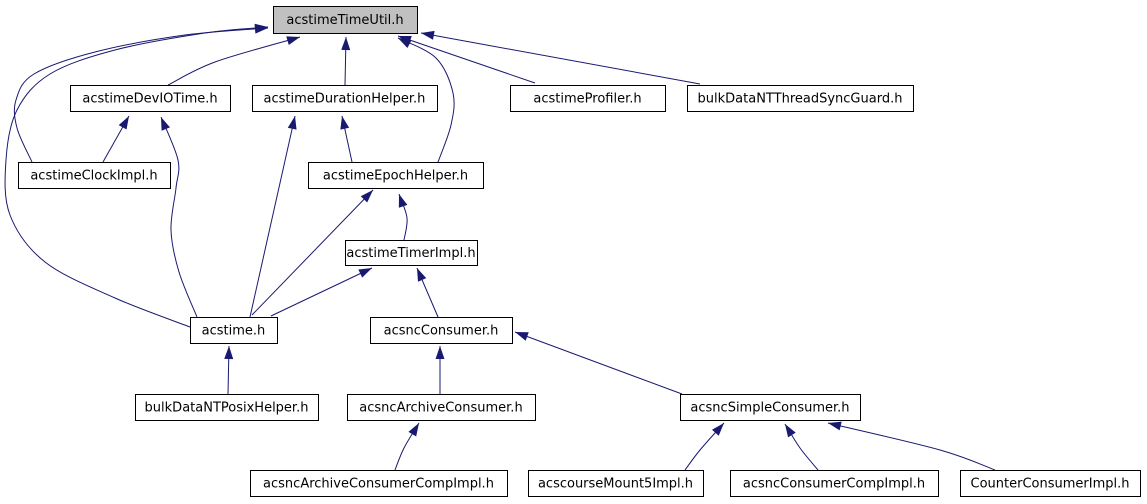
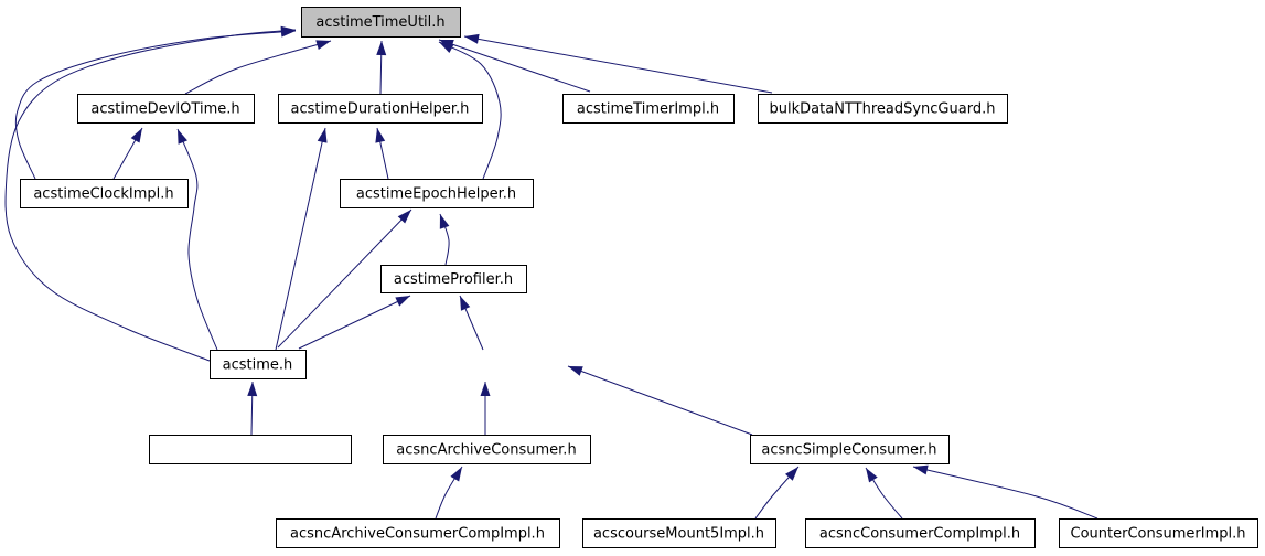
  acstimeTimeUtil.h
  acstimeDevIOTime.h
  acstimeDurationHelper.h
- acstimeProfiler.h
+ acstimeTimerImpl.h
  bulkDataNTThreadSyncGuard.h
  acstimeClockImpl.h
  acstimeEpochHelper.h
- acstimeTimerImpl.h
+ acstimeProfiler.h
  acstime.h
- acsncConsumer.h
- bulkDataNTPosixHelper.h
  acsncArchiveConsumer.h
  acsncSimpleConsumer.h
  acsncArchiveConsumerCompImpl.h
  acscourseMount5Impl.h
  acsncConsumerCompImpl.h
  CounterConsumerImpl.h
